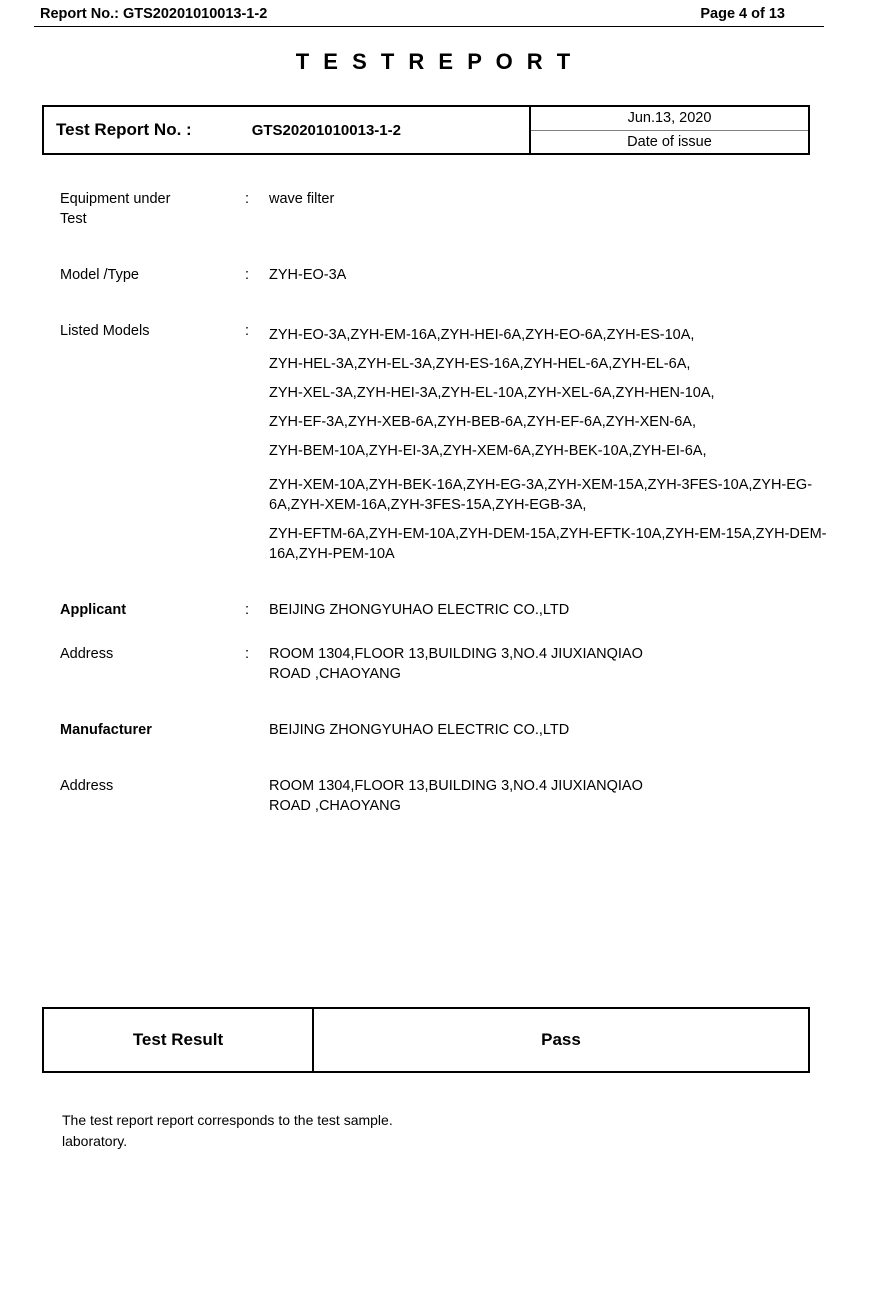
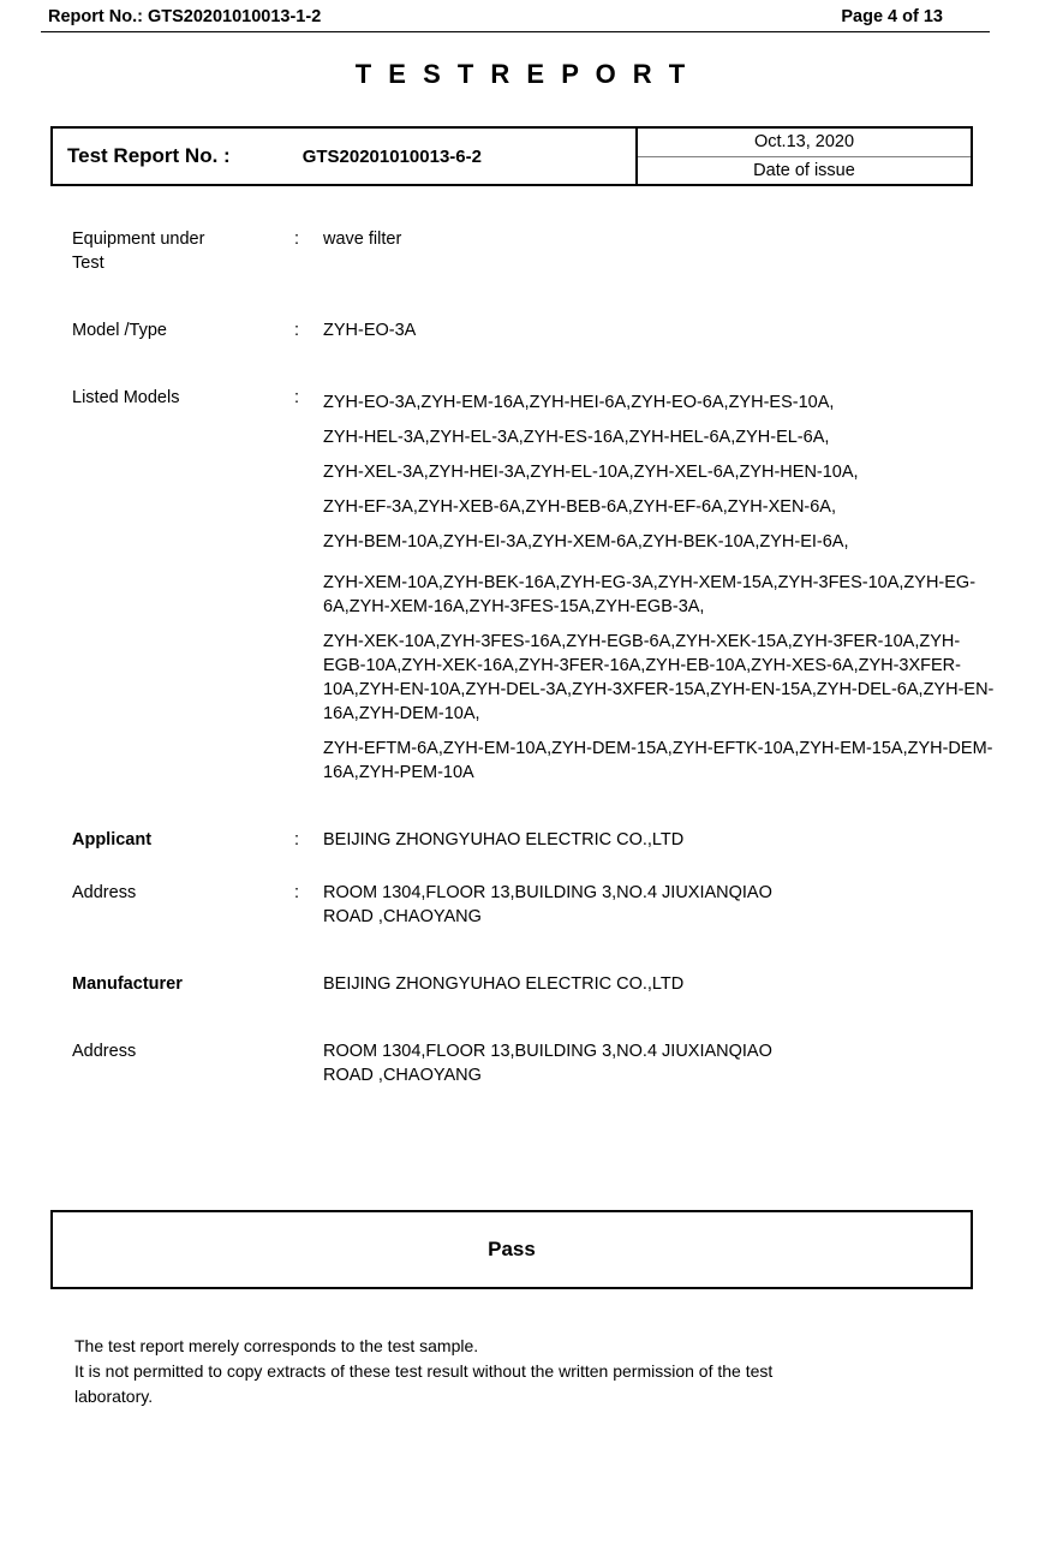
  Report No.: GTS20201010013-1-2
  Page 4 of 13
  T E S T R E P O R T
  Test Report No. :
- GTS20201010013-1-2
+ GTS20201010013-6-2
- Jun.13, 2020
+ Oct.13, 2020
  Date of issue
  Equipment under
  Test
  :
  wave filter
  Model /Type
  :
  ZYH-EO-3A
  Listed Models
  :
  ZYH-EO-3A,ZYH-EM-16A,ZYH-HEI-6A,ZYH-EO-6A,ZYH-ES-10A,
  ZYH-HEL-3A,ZYH-EL-3A,ZYH-ES-16A,ZYH-HEL-6A,ZYH-EL-6A,
  ZYH-XEL-3A,ZYH-HEI-3A,ZYH-EL-10A,ZYH-XEL-6A,ZYH-HEN-10A,
  ZYH-EF-3A,ZYH-XEB-6A,ZYH-BEB-6A,ZYH-EF-6A,ZYH-XEN-6A,
  ZYH-BEM-10A,ZYH-EI-3A,ZYH-XEM-6A,ZYH-BEK-10A,ZYH-EI-6A,
  ZYH-XEM-10A,ZYH-BEK-16A,ZYH-EG-3A,ZYH-XEM-15A,ZYH-3FES-10A,ZYH-EG-6A,ZYH-XEM-16A,ZYH-3FES-15A,ZYH-EGB-3A,
+ ZYH-XEK-10A,ZYH-3FES-16A,ZYH-EGB-6A,ZYH-XEK-15A,ZYH-3FER-10A,ZYH-EGB-10A,ZYH-XEK-16A,ZYH-3FER-16A,ZYH-EB-10A,ZYH-XES-6A,ZYH-3XFER-10A,ZYH-EN-10A,ZYH-DEL-3A,ZYH-3XFER-15A,ZYH-EN-15A,ZYH-DEL-6A,ZYH-EN-16A,ZYH-DEM-10A,
  ZYH-EFTM-6A,ZYH-EM-10A,ZYH-DEM-15A,ZYH-EFTK-10A,ZYH-EM-15A,ZYH-DEM-16A,ZYH-PEM-10A
  Applicant
  :
  BEIJING ZHONGYUHAO ELECTRIC CO.,LTD
  Address
  :
  ROOM 1304,FLOOR 13,BUILDING 3,NO.4 JIUXIANQIAO
  ROAD ,CHAOYANG
  Manufacturer
  BEIJING ZHONGYUHAO ELECTRIC CO.,LTD
  Address
  ROOM 1304,FLOOR 13,BUILDING 3,NO.4 JIUXIANQIAO
  ROAD ,CHAOYANG
- Test Result
  Pass
- The test report report corresponds to the test sample.
+ The test report merely corresponds to the test sample.
+ It is not permitted to copy extracts of these test result without the written permission of the test
  laboratory.
